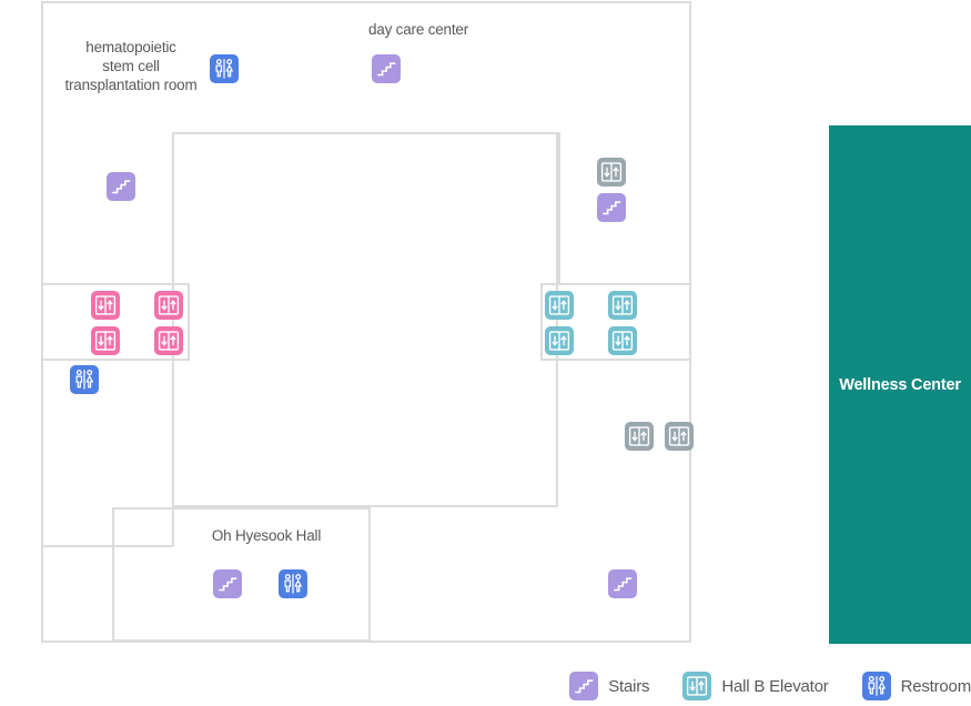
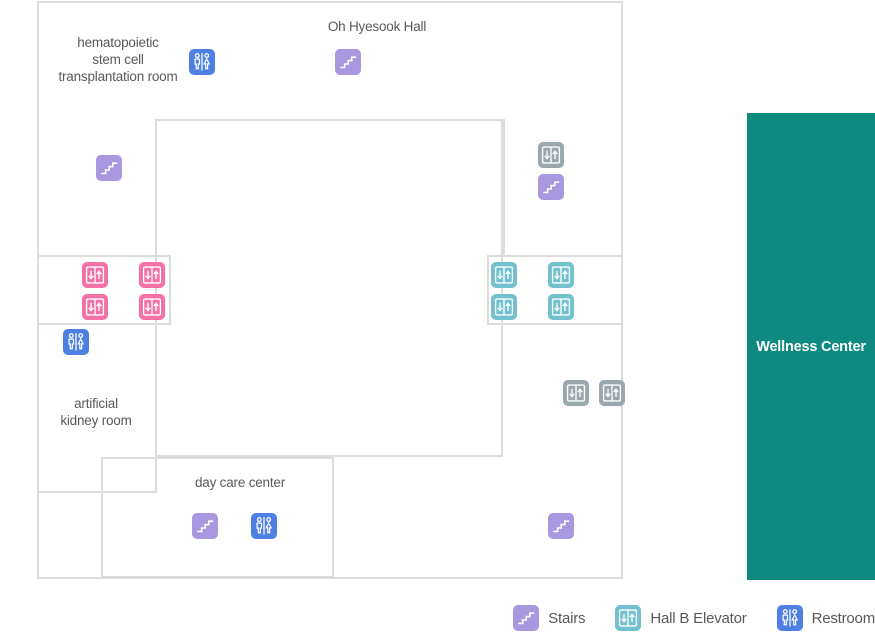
  Wellness Center
  hematopoietic
  stem cell
  transplantation room
- day care center
+ Oh Hyesook Hall
+ artificial
+ kidney room
- Oh Hyesook Hall
+ day care center
  Stairs
  Hall B Elevator
  Restroom
